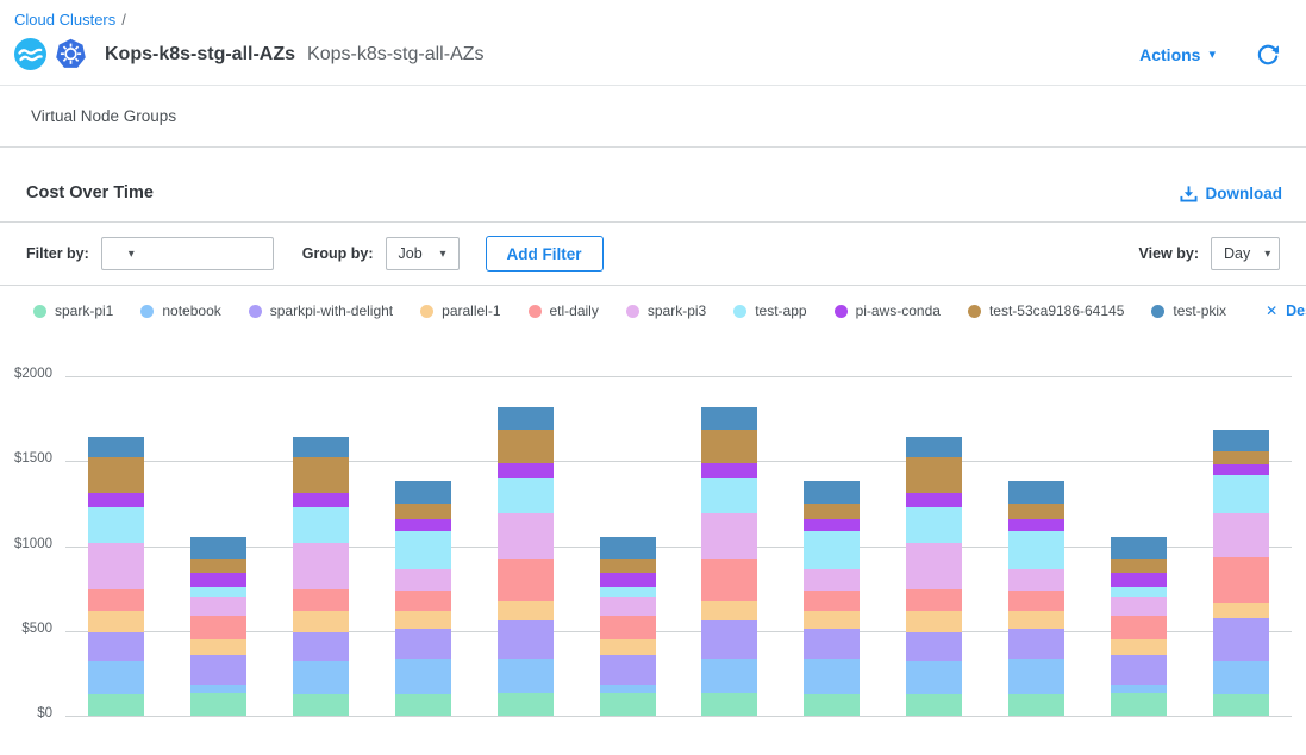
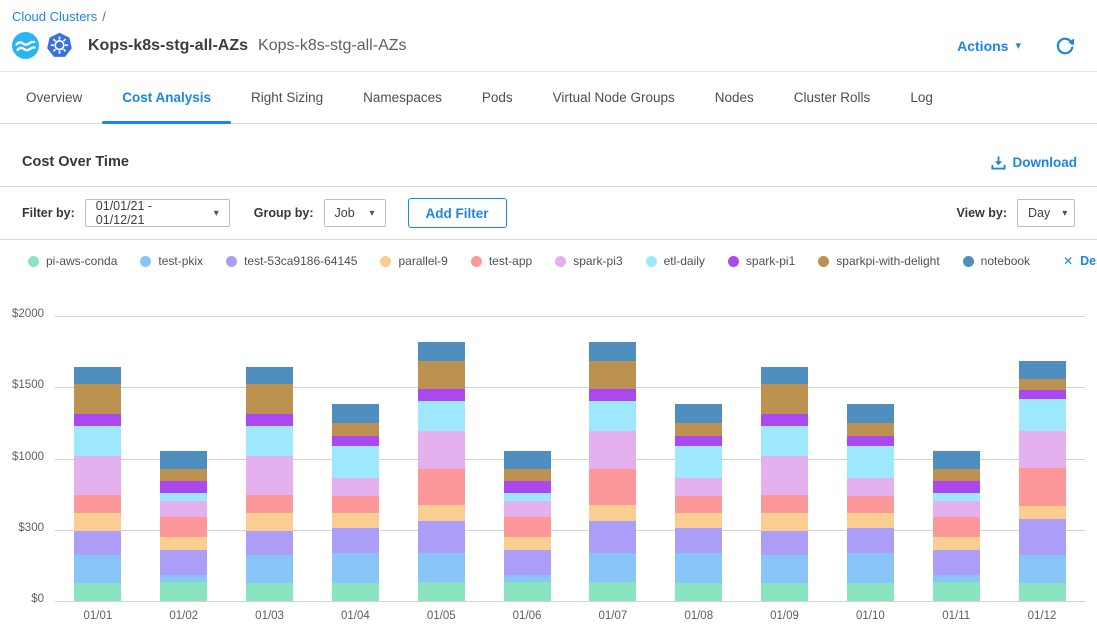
  Cloud Clusters /
  Kops-k8s-stg-all-AZs
  Kops-k8s-stg-all-AZs
  Actions
  ▾
+ Overview
+ Cost Analysis
+ Right Sizing
+ Namespaces
+ Pods
  Virtual Node Groups
+ Nodes
+ Cluster Rolls
+ Log
  Cost Over Time
  Download
  Filter by:
+ 01/01/21 - 01/12/21
  ▾
  Group by:
  Job
  ▾
  Add Filter
  View by:
  Day
  ▾
- spark-pi1
+ pi-aws-conda
- notebook
+ test-pkix
- sparkpi-with-delight
+ test-53ca9186-64145
- parallel-1
+ parallel-9
- etl-daily
+ test-app
  spark-pi3
- test-app
+ etl-daily
- pi-aws-conda
+ spark-pi1
- test-53ca9186-64145
+ sparkpi-with-delight
- test-pkix
+ notebook
  ✕
  $0
- $500
+ $300
  $1000
  $1500
  $2000
+ 01/01
+ 01/02
+ 01/03
+ 01/04
+ 01/05
+ 01/06
+ 01/07
+ 01/08
+ 01/09
+ 01/10
+ 01/11
+ 01/12
